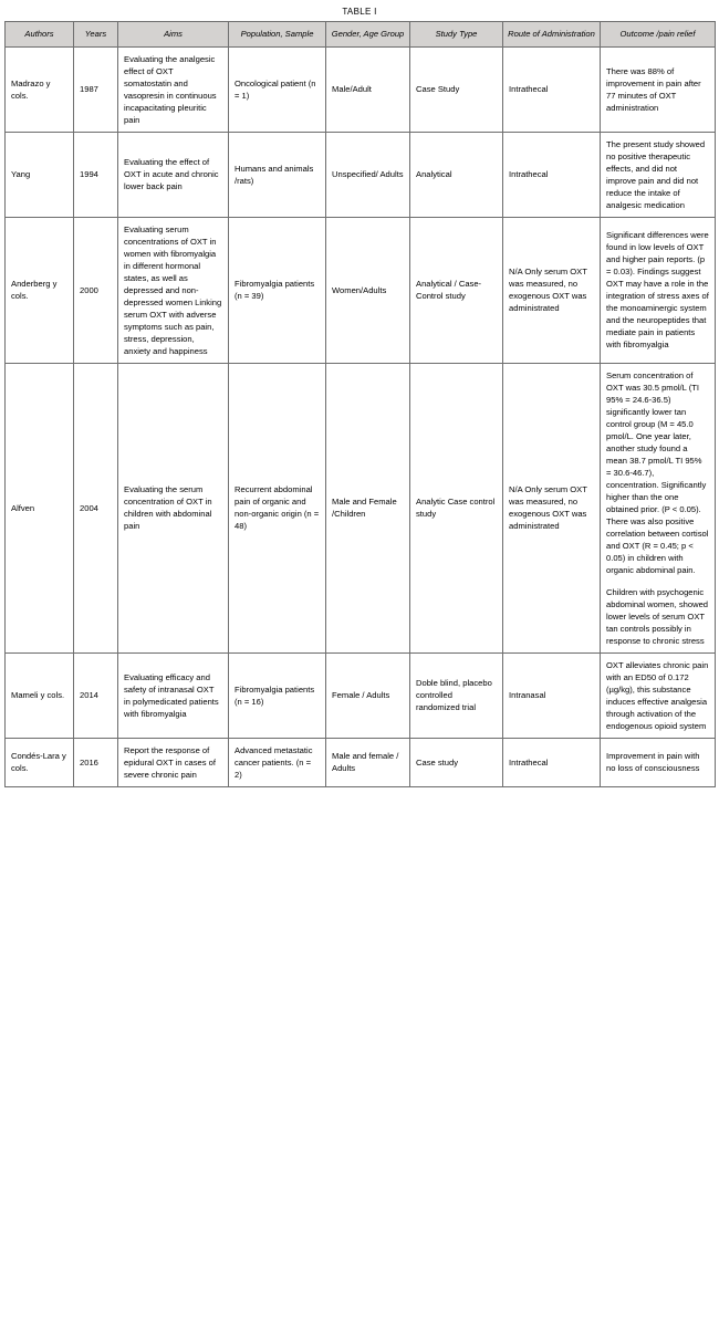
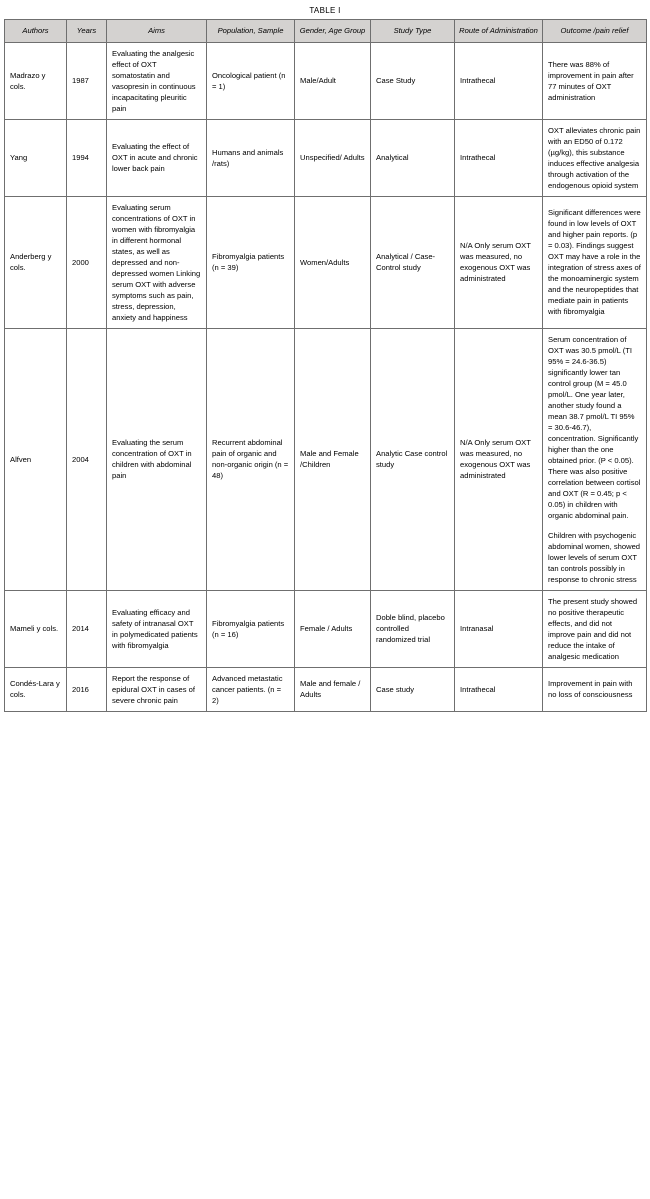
  TABLE I
  Authors	Years	Aims	Population, Sample	Gender, Age Group	Study Type	Route of Administration	Outcome /pain relief
  Madrazo y cols.	1987	Evaluating the analgesic effect of OXT somatostatin and vasopresin in continuous incapacitating pleuritic pain	Oncological patient (n = 1)	Male/Adult	Case Study	Intrathecal	There was 88% of improvement in pain after 77 minutes of OXT administration
- Yang	1994	Evaluating the effect of OXT in acute and chronic lower back pain	Humans and animals /rats)	Unspecified/ Adults	Analytical	Intrathecal	The present study showed no positive therapeutic effects, and did not improve pain and did not reduce the intake of analgesic medication
+ Yang	1994	Evaluating the effect of OXT in acute and chronic lower back pain	Humans and animals /rats)	Unspecified/ Adults	Analytical	Intrathecal	OXT alleviates chronic pain with an ED50 of 0.172 (µg/kg), this substance induces effective analgesia through activation of the endogenous opioid system
  Anderberg y cols.	2000	Evaluating serum concentrations of OXT in women with fibromyalgia in different hormonal states, as well as depressed and non-depressed women Linking serum OXT with adverse symptoms such as pain, stress, depression, anxiety and happiness	Fibromyalgia patients (n = 39)	Women/Adults	Analytical / Case-Control study	N/A Only serum OXT was measured, no exogenous OXT was administrated	Significant differences were found in low levels of OXT and higher pain reports. (p = 0.03). Findings suggest OXT may have a role in the integration of stress axes of the monoaminergic system and the neuropeptides that mediate pain in patients with fibromyalgia
  Alfven	2004	Evaluating the serum concentration of OXT in children with abdominal pain	Recurrent abdominal pain of organic and non-organic origin (n = 48)	Male and Female /Children	Analytic Case control study	N/A Only serum OXT was measured, no exogenous OXT was administrated	Serum concentration of OXT was 30.5 pmol/L (TI 95% = 24.6-36.5) significantly lower tan control group (M = 45.0 pmol/L. One year later, another study found a mean 38.7 pmol/L TI 95% = 30.6-46.7), concentration. Significantly higher than the one obtained prior. (P < 0.05). There was also positive correlation between cortisol and OXT (R = 0.45; p < 0.05) in children with organic abdominal pain. Children with psychogenic abdominal women, showed lower levels of serum OXT tan controls possibly in response to chronic stress
- Mameli y cols.	2014	Evaluating efficacy and safety of intranasal OXT in polymedicated patients with fibromyalgia	Fibromyalgia patients (n = 16)	Female / Adults	Doble blind, placebo controlled randomized trial	Intranasal	OXT alleviates chronic pain with an ED50 of 0.172 (µg/kg), this substance induces effective analgesia through activation of the endogenous opioid system
+ Mameli y cols.	2014	Evaluating efficacy and safety of intranasal OXT in polymedicated patients with fibromyalgia	Fibromyalgia patients (n = 16)	Female / Adults	Doble blind, placebo controlled randomized trial	Intranasal	The present study showed no positive therapeutic effects, and did not improve pain and did not reduce the intake of analgesic medication
  Condés-Lara y cols.	2016	Report the response of epidural OXT in cases of severe chronic pain	Advanced metastatic cancer patients. (n = 2)	Male and female / Adults	Case study	Intrathecal	Improvement in pain with no loss of consciousness
